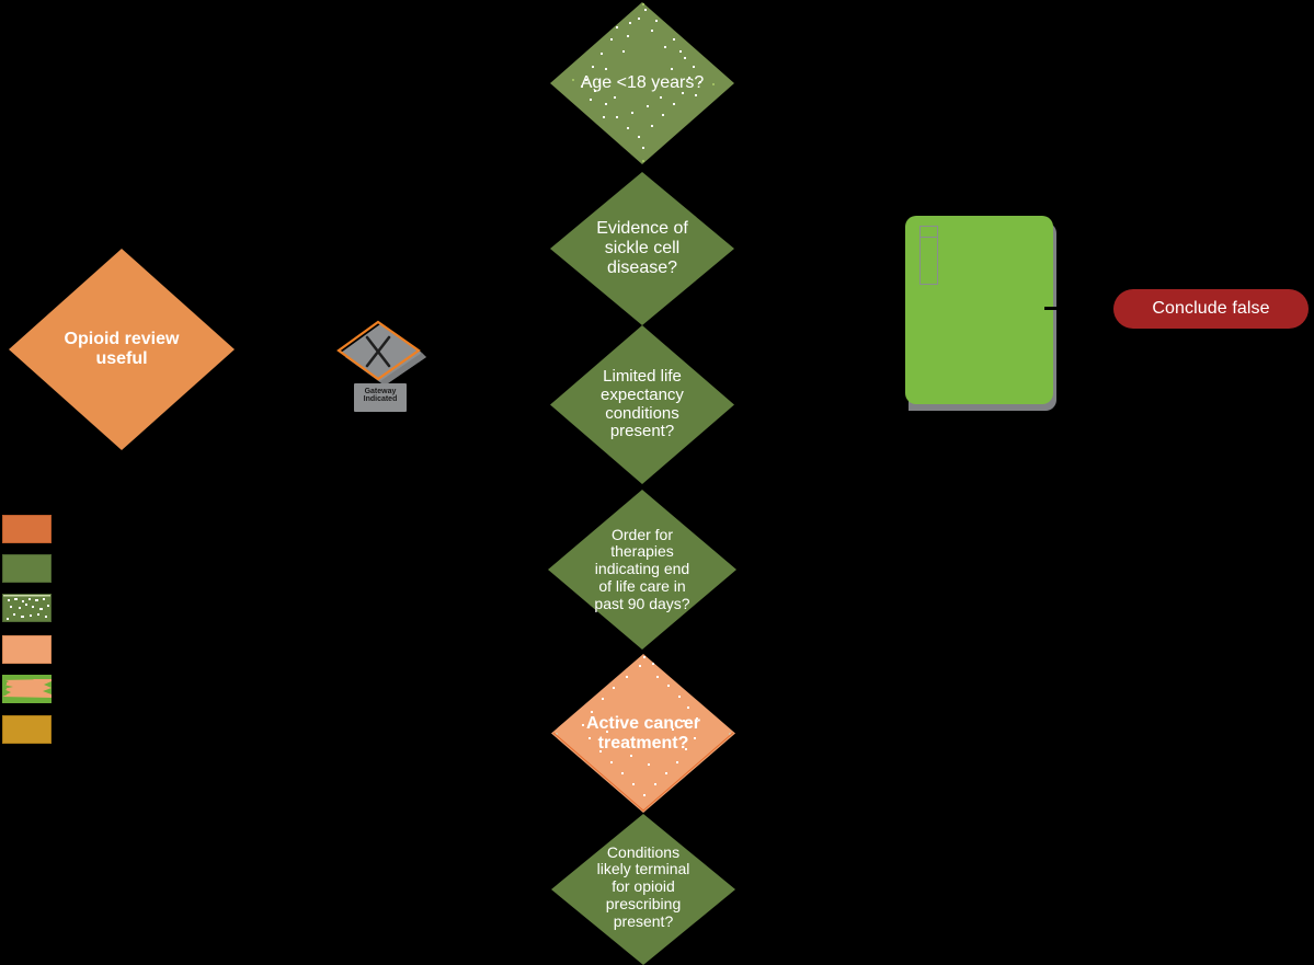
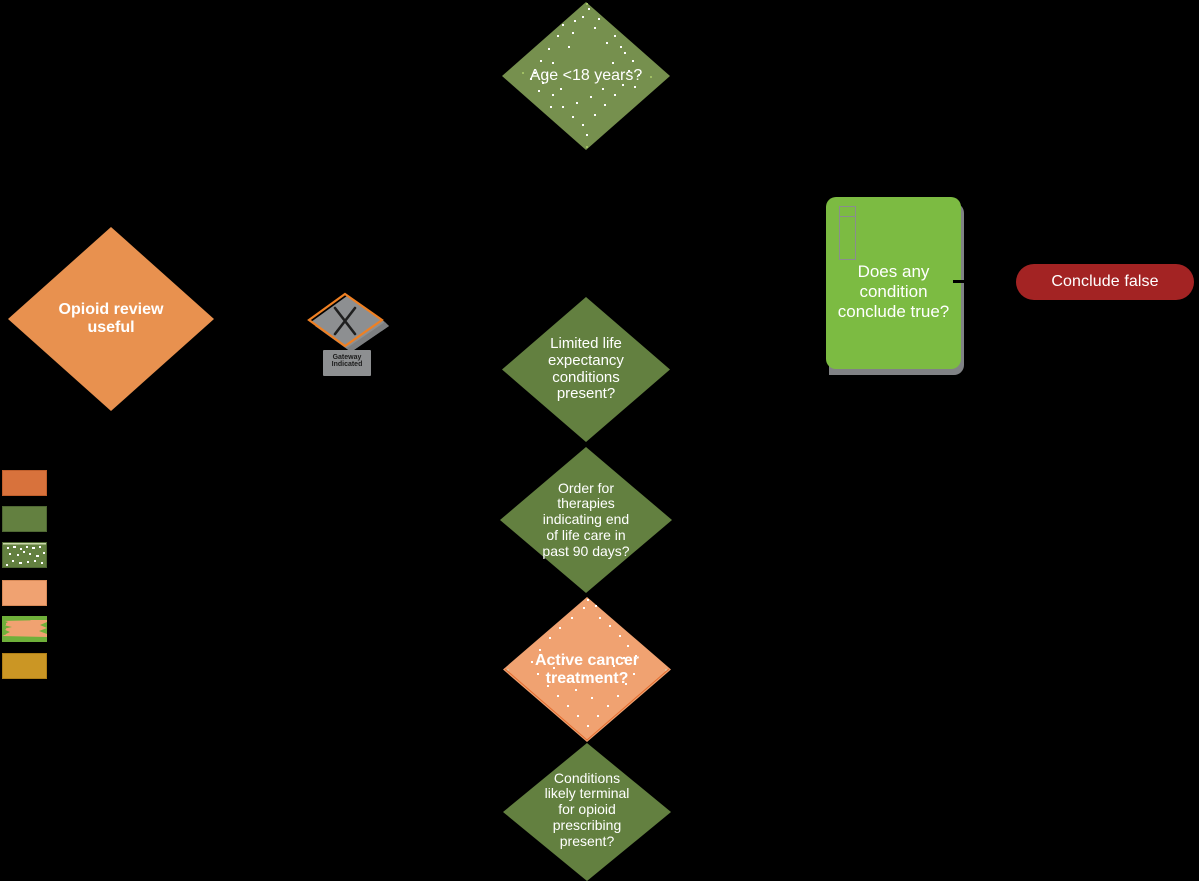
  Opioid review
  useful
  Age <18 years?
- Evidence of
- sickle cell
- disease?
  Limited life
  expectancy
  conditions
  present?
  Order for
  therapies
  indicating end
  of life care in
  past 90 days?
  Active cancer
  treatment?
  Conditions
  likely terminal
  for opioid
  prescribing
  present?
+ Does any
+ condition
+ conclude true?
  Conclude false
